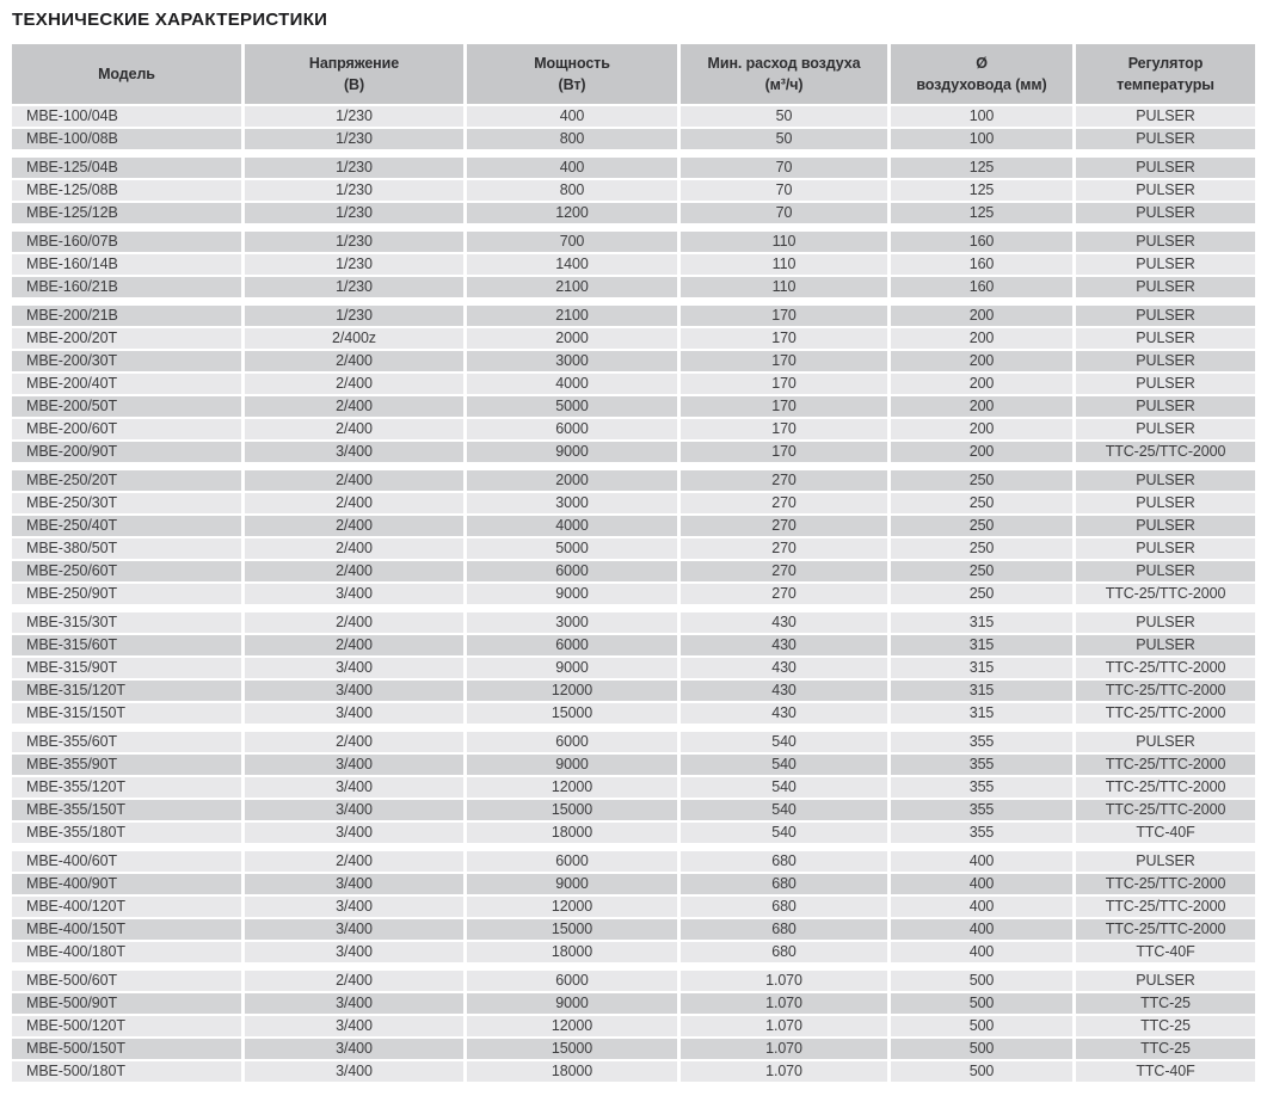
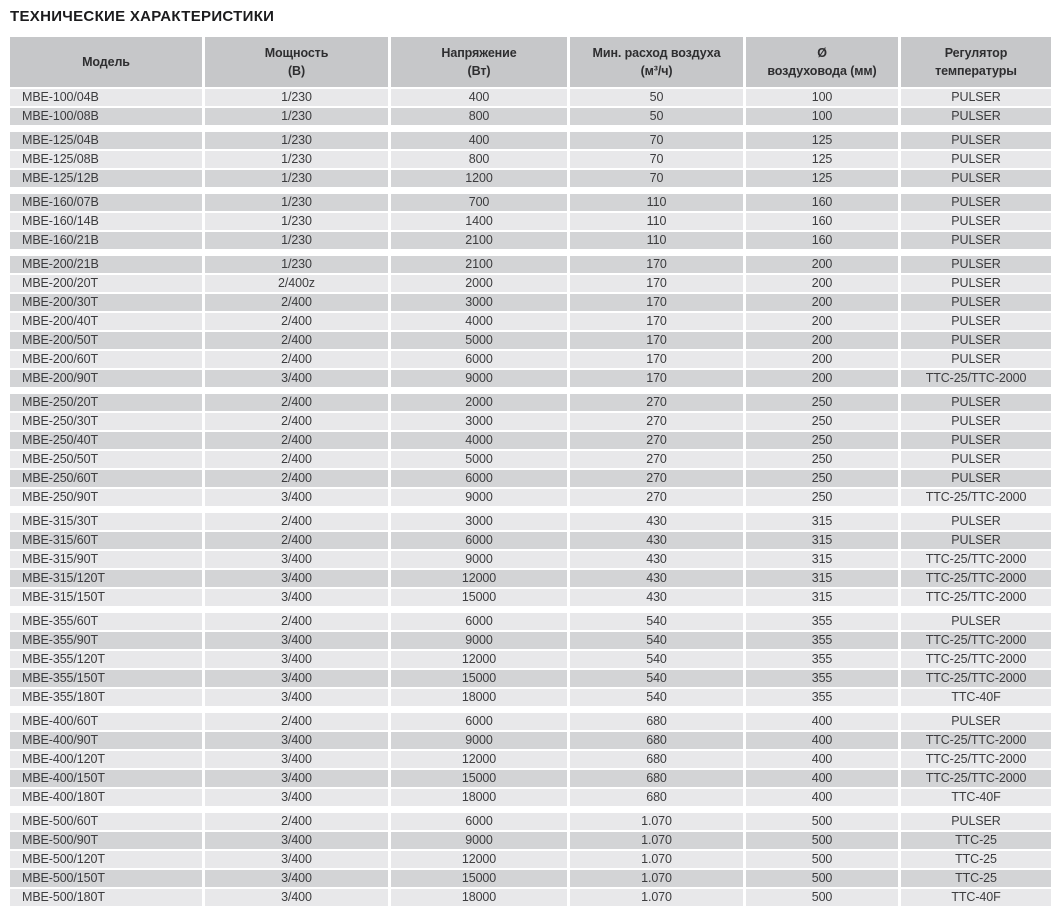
  ТЕХНИЧЕСКИЕ ХАРАКТЕРИСТИКИ
  Модель
- Напряжение
+ Мощность
  (В)
- Мощность
+ Напряжение
  (Вт)
  Мин. расход воздуха
  (м³/ч)
  Ø
  воздуховода (мм)
  Регулятор
  температуры
  MBE-100/04B
  1/230
  400
  50
  100
  PULSER
  MBE-100/08B
  1/230
  800
  50
  100
  PULSER
  MBE-125/04B
  1/230
  400
  70
  125
  PULSER
  MBE-125/08B
  1/230
  800
  70
  125
  PULSER
  MBE-125/12B
  1/230
  1200
  70
  125
  PULSER
  MBE-160/07B
  1/230
  700
  110
  160
  PULSER
  MBE-160/14B
  1/230
  1400
  110
  160
  PULSER
  MBE-160/21B
  1/230
  2100
  110
  160
  PULSER
  MBE-200/21B
  1/230
  2100
  170
  200
  PULSER
  MBE-200/20T
  2/400z
  2000
  170
  200
  PULSER
  MBE-200/30T
  2/400
  3000
  170
  200
  PULSER
  MBE-200/40T
  2/400
  4000
  170
  200
  PULSER
  MBE-200/50T
  2/400
  5000
  170
  200
  PULSER
  MBE-200/60T
  2/400
  6000
  170
  200
  PULSER
  MBE-200/90T
  3/400
  9000
  170
  200
  TTC-25/TTC-2000
  MBE-250/20T
  2/400
  2000
  270
  250
  PULSER
  MBE-250/30T
  2/400
  3000
  270
  250
  PULSER
  MBE-250/40T
  2/400
  4000
  270
  250
  PULSER
- MBE-380/50T
+ MBE-250/50T
  2/400
  5000
  270
  250
  PULSER
  MBE-250/60T
  2/400
  6000
  270
  250
  PULSER
  MBE-250/90T
  3/400
  9000
  270
  250
  TTC-25/TTC-2000
  MBE-315/30T
  2/400
  3000
  430
  315
  PULSER
  MBE-315/60T
  2/400
  6000
  430
  315
  PULSER
  MBE-315/90T
  3/400
  9000
  430
  315
  TTC-25/TTC-2000
  MBE-315/120T
  3/400
  12000
  430
  315
  TTC-25/TTC-2000
  MBE-315/150T
  3/400
  15000
  430
  315
  TTC-25/TTC-2000
  MBE-355/60T
  2/400
  6000
  540
  355
  PULSER
  MBE-355/90T
  3/400
  9000
  540
  355
  TTC-25/TTC-2000
  MBE-355/120T
  3/400
  12000
  540
  355
  TTC-25/TTC-2000
  MBE-355/150T
  3/400
  15000
  540
  355
  TTC-25/TTC-2000
  MBE-355/180T
  3/400
  18000
  540
  355
  TTC-40F
  MBE-400/60T
  2/400
  6000
  680
  400
  PULSER
  MBE-400/90T
  3/400
  9000
  680
  400
  TTC-25/TTC-2000
  MBE-400/120T
  3/400
  12000
  680
  400
  TTC-25/TTC-2000
  MBE-400/150T
  3/400
  15000
  680
  400
  TTC-25/TTC-2000
  MBE-400/180T
  3/400
  18000
  680
  400
  TTC-40F
  MBE-500/60T
  2/400
  6000
  1.070
  500
  PULSER
  MBE-500/90T
  3/400
  9000
  1.070
  500
  TTC-25
  MBE-500/120T
  3/400
  12000
  1.070
  500
  TTC-25
  MBE-500/150T
  3/400
  15000
  1.070
  500
  TTC-25
  MBE-500/180T
  3/400
  18000
  1.070
  500
  TTC-40F
